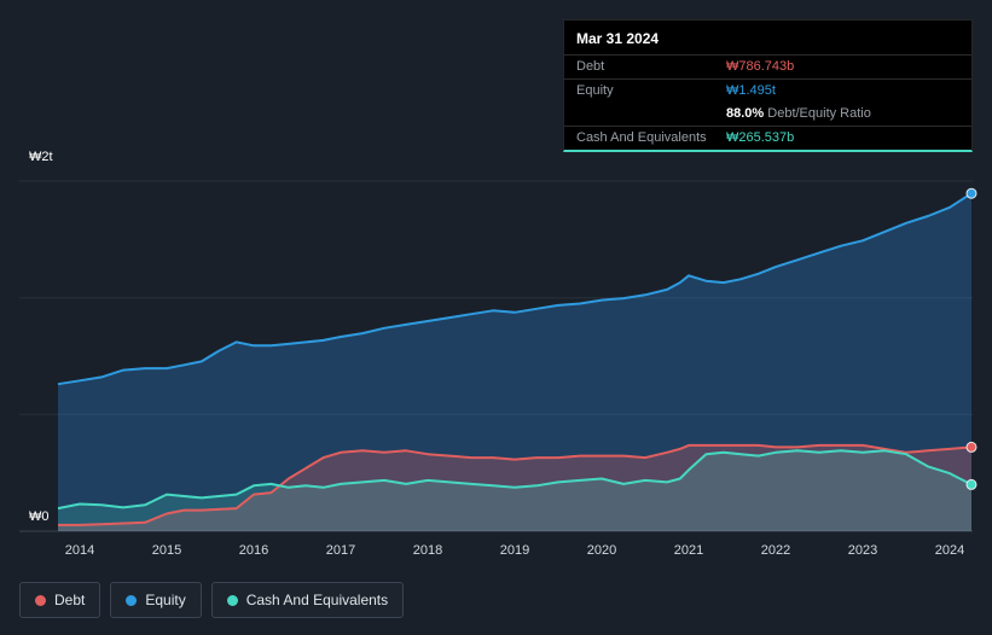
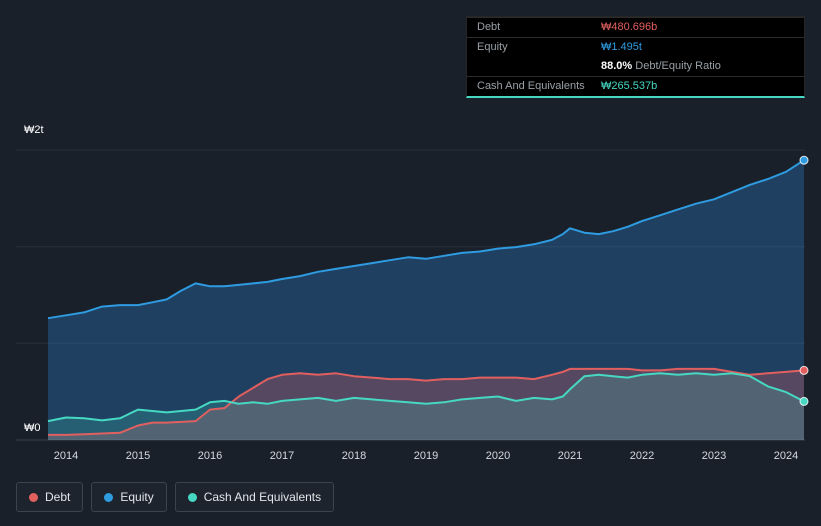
  2014
  2015
  2016
  2017
  2018
  2019
  2020
  2021
  2022
  2023
  2024
  ₩2t
  ₩0
- Mar 31 2024
  Debt
- ₩786.743b
+ ₩480.696b
  Equity
  ₩1.495t
  88.0% Debt/Equity Ratio
  Cash And Equivalents
  ₩265.537b
  Debt
  Equity
  Cash And Equivalents
